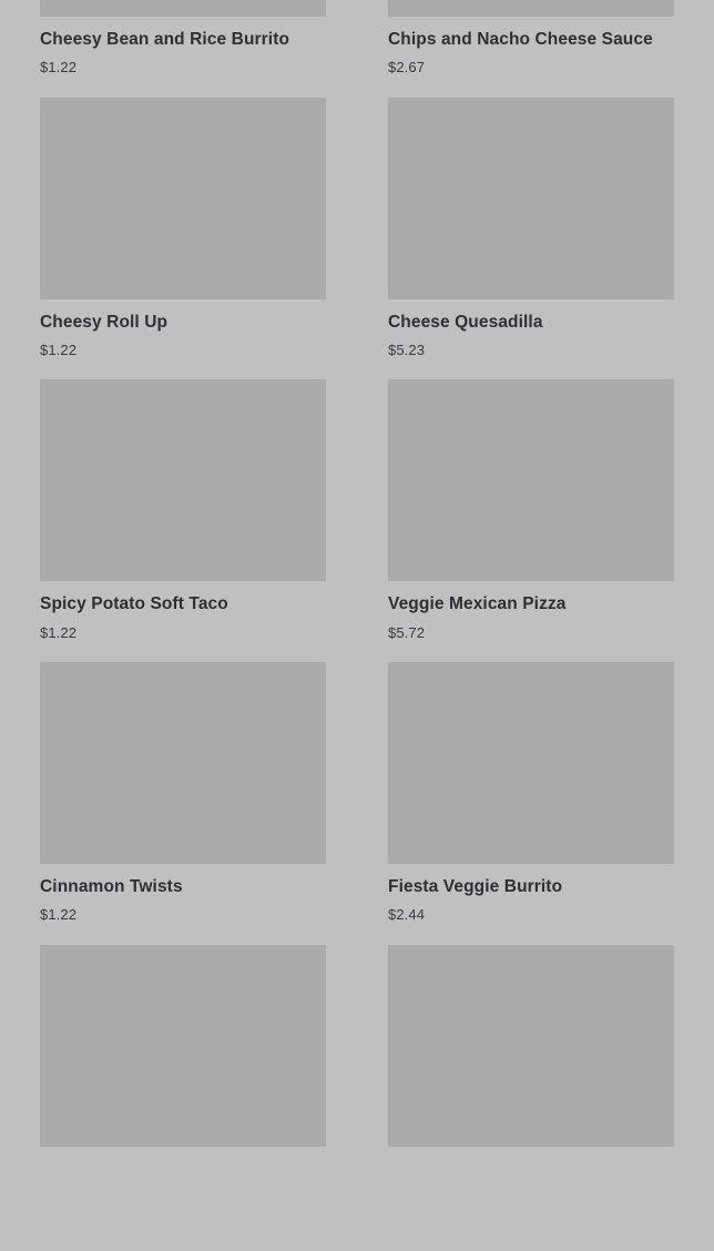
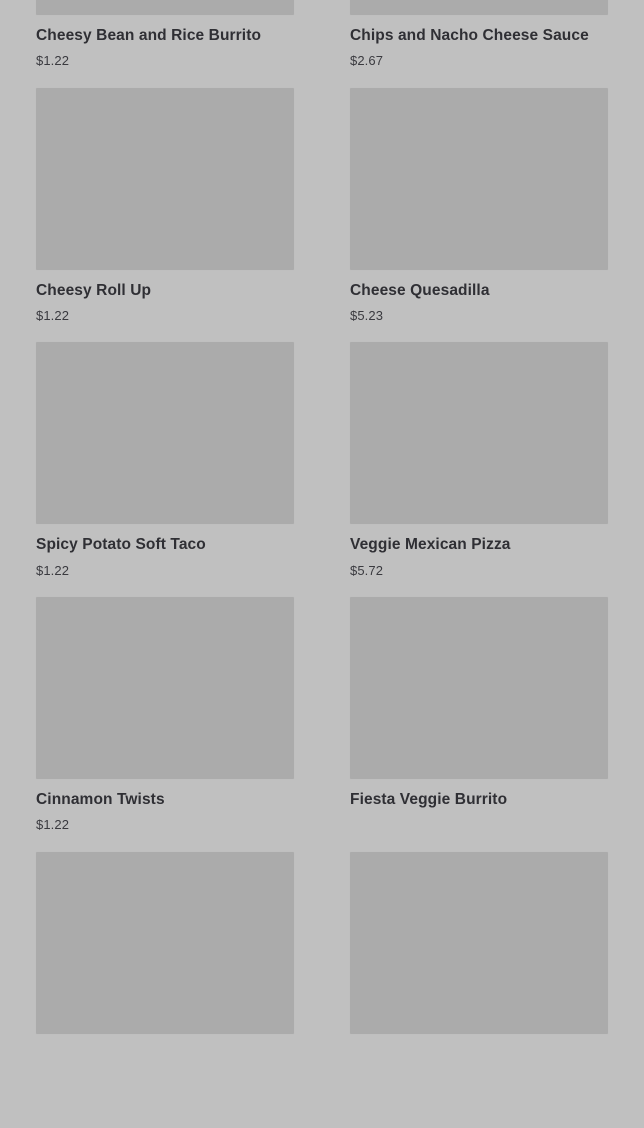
  Cheesy Bean and Rice Burrito
  $1.22
  Chips and Nacho Cheese Sauce
  $2.67
  Cheesy Roll Up
  $1.22
  Cheese Quesadilla
  $5.23
  Spicy Potato Soft Taco
  $1.22
  Veggie Mexican Pizza
  $5.72
  Cinnamon Twists
  $1.22
  Fiesta Veggie Burrito
- $2.44
